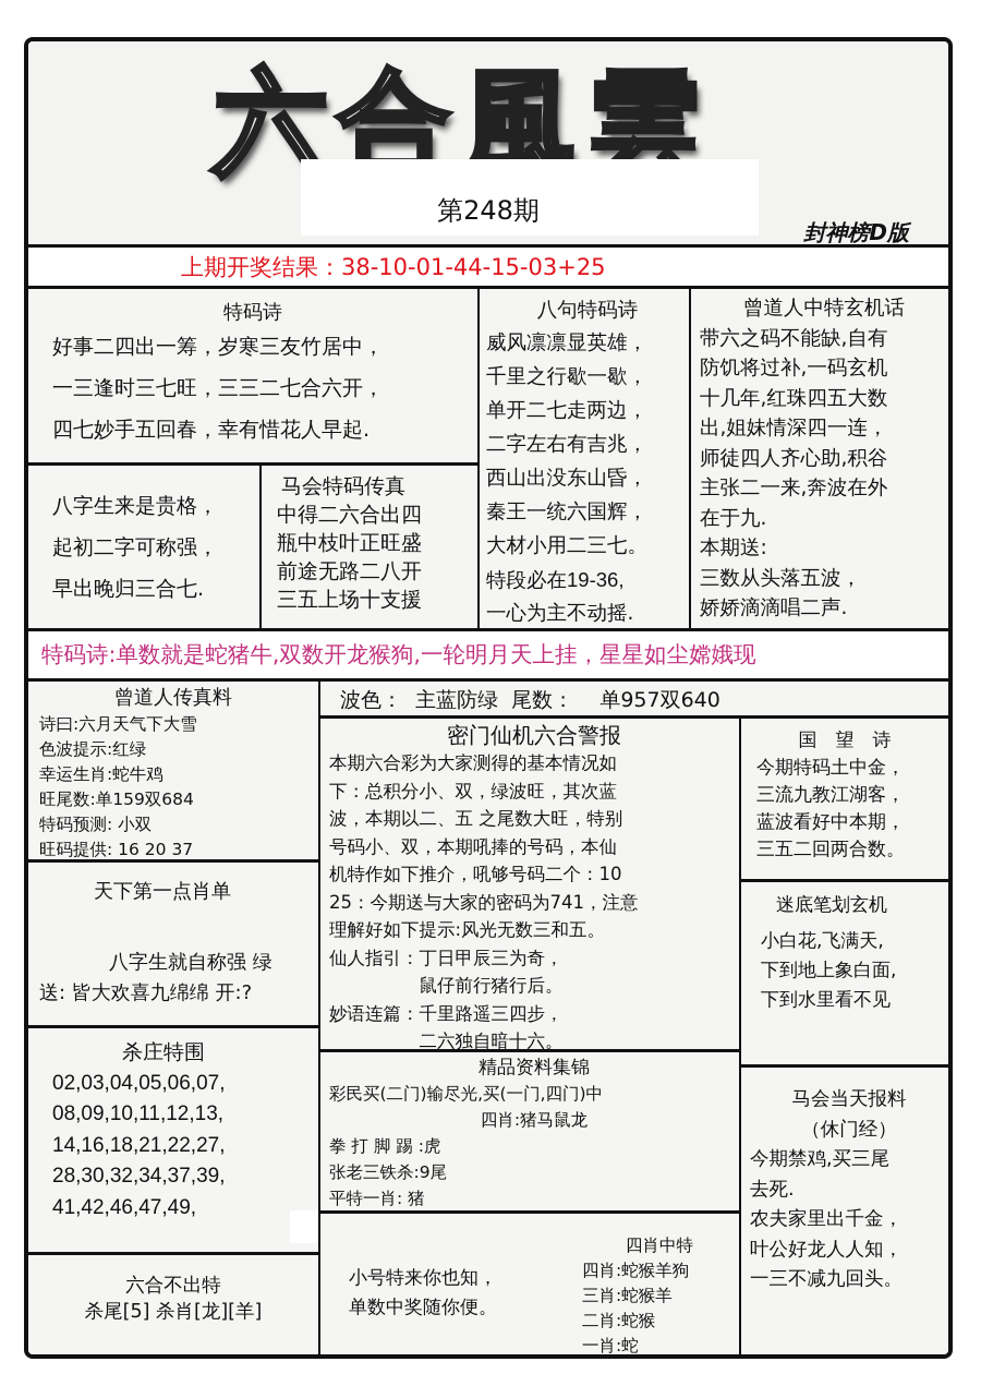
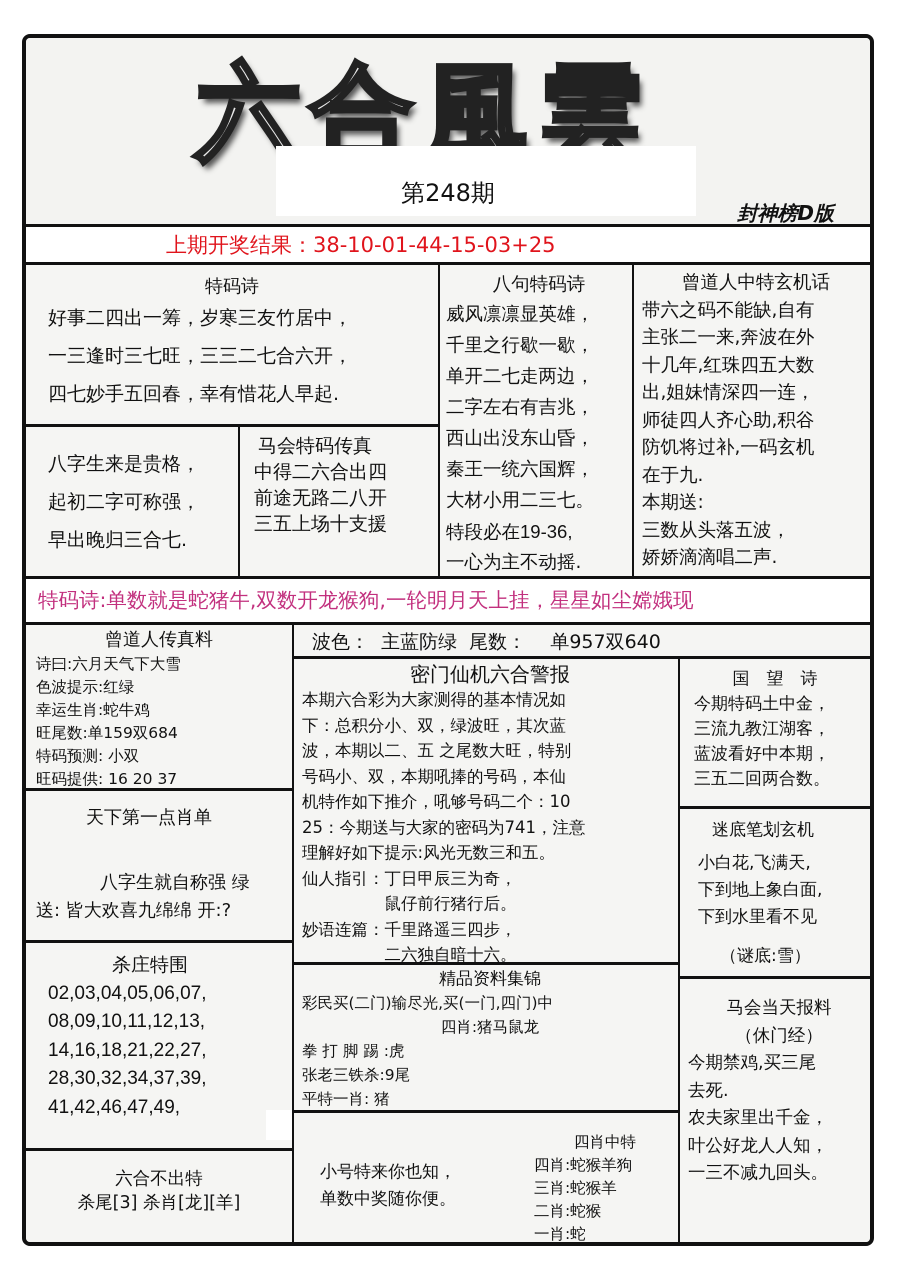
  六合風雲
  第248期
  封神榜D版
  上期开奖结果：38-10-01-44-15-03+25
  特码诗
  好事二四出一筹，岁寒三友竹居中，
  一三逢时三七旺，三三二七合六开，
  四七妙手五回春，幸有惜花人早起.
  八字生来是贵格，
  起初二字可称强，
  早出晚归三合七.
  马会特码传真
  中得二六合出四
- 瓶中枝叶正旺盛
  前途无路二八开
  三五上场十支援
  八句特码诗
  威风凛凛显英雄，
  千里之行歇一歇，
  单开二七走两边，
  二字左右有吉兆，
  西山出没东山昏，
  秦王一统六国辉，
  大材小用二三七。
  特段必在19-36,
  一心为主不动摇.
  曾道人中特玄机话
  带六之码不能缺,自有
- 防饥将过补,一码玄机
+ 主张二一来,奔波在外
  十几年,红珠四五大数
  出,姐妹情深四一连，
  师徒四人齐心助,积谷
- 主张二一来,奔波在外
+ 防饥将过补,一码玄机
  在于九.
  本期送:
  三数从头落五波，
  娇娇滴滴唱二声.
  特码诗:单数就是蛇猪牛,双数开龙猴狗,一轮明月天上挂，星星如尘嫦娥现
  曾道人传真料
  诗曰:六月天气下大雪
  色波提示:红绿
  幸运生肖:蛇牛鸡
  旺尾数:单159双684
  特码预测: 小双
  旺码提供: 16 20 37
  波色： 主蓝防绿 尾数： 单957双640
  密门仙机六合警报
  本期六合彩为大家测得的基本情况如
  下：总积分小、双，绿波旺，其次蓝
  波，本期以二、五 之尾数大旺，特别
  号码小、双，本期吼捧的号码，本仙
  机特作如下推介，吼够号码二个：10
  25：今期送与大家的密码为741，注意
  理解好如下提示:风光无数三和五。
  仙人指引：丁日甲辰三为奇，
  鼠仔前行猪行后。
  妙语连篇：千里路遥三四步，
  二六独自暗十六。
  国 望 诗
  今期特码土中金，
  三流九教江湖客，
  蓝波看好中本期，
  三五二回两合数。
  迷底笔划玄机
  小白花,飞满天,
  下到地上象白面,
  下到水里看不见
+ （谜底:雪）
  天下第一点肖单
  八字生就自称强 绿
  送: 皆大欢喜九绵绵 开:?
  杀庄特围
  02,03,04,05,06,07,
  08,09,10,11,12,13,
  14,16,18,21,22,27,
  28,30,32,34,37,39,
  41,42,46,47,49,
  精品资料集锦
  彩民买(二门)输尽光,买(一门,四门)中
  四肖:猪马鼠龙
  拳 打 脚 踢 :虎
  张老三铁杀:9尾
  平特一肖: 猪
  马会当天报料
  （休门经）
  今期禁鸡,买三尾
  去死.
  农夫家里出千金，
  叶公好龙人人知，
  一三不减九回头。
  六合不出特
- 杀尾[5] 杀肖[龙][羊]
+ 杀尾[3] 杀肖[龙][羊]
  小号特来你也知，
  单数中奖随你便。
  四肖中特
  四肖:蛇猴羊狗
  三肖:蛇猴羊
  二肖:蛇猴
  一肖:蛇
